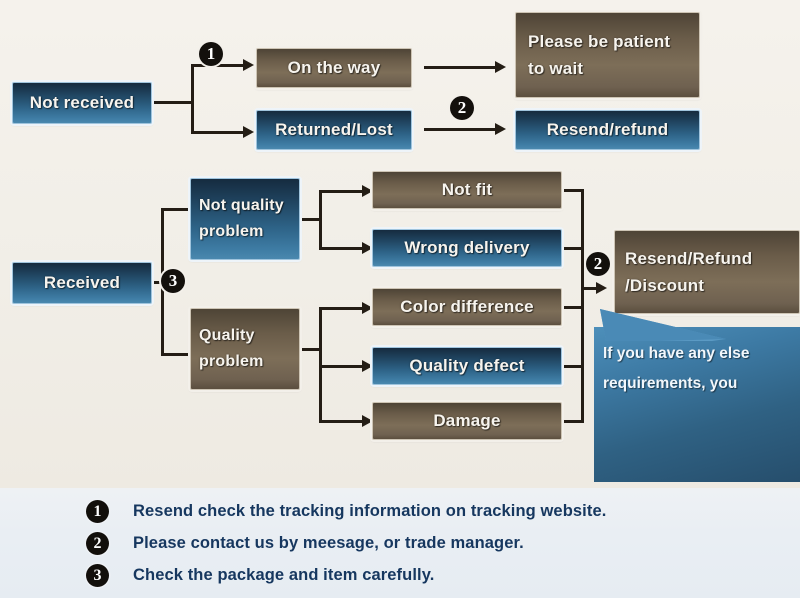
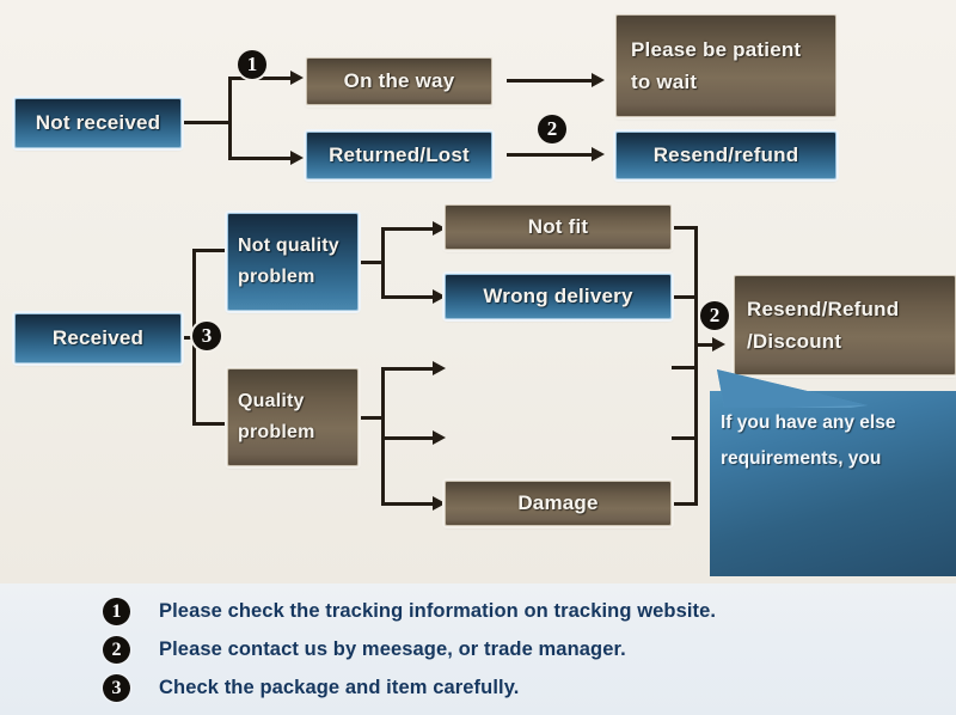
  Not received
  1
  On the way
  Returned/Lost
  2
  Please be patient
  to wait
  Resend/refund
  Received
  3
  Not quality
  problem
  Quality
  problem
  Not fit
  Wrong delivery
- Color difference
- Quality defect
  Damage
  2
  Resend/Refund
  /Discount
  If you have any else
  requirements, you
  1
- Resend check the tracking information on tracking website.
+ Please check the tracking information on tracking website.
  2
  Please contact us by meesage, or trade manager.
  3
  Check the package and item carefully.
